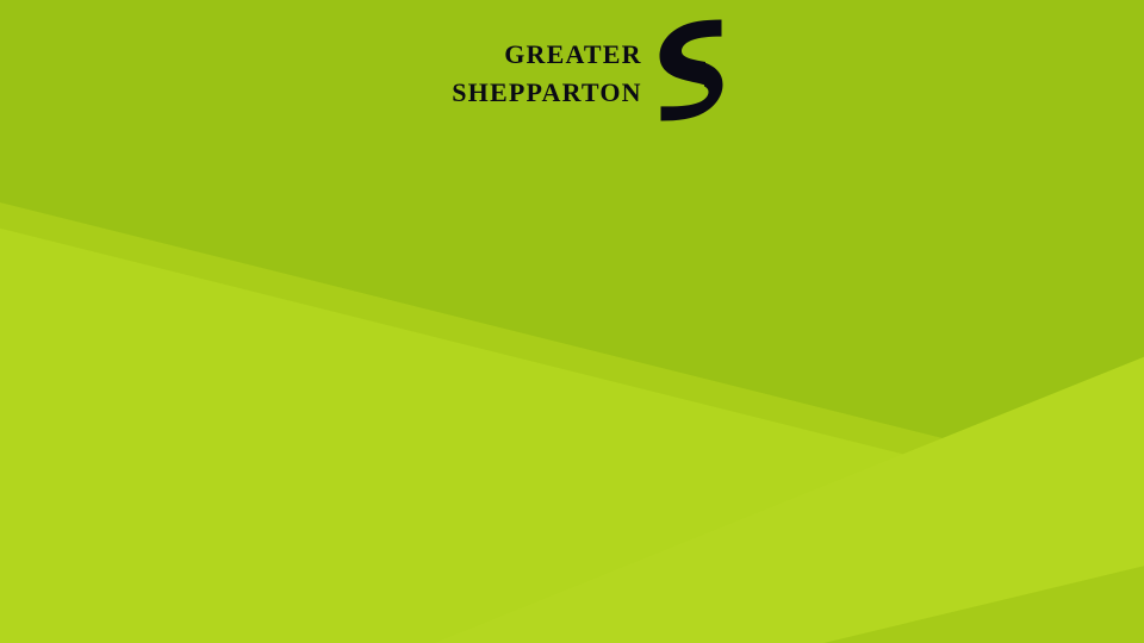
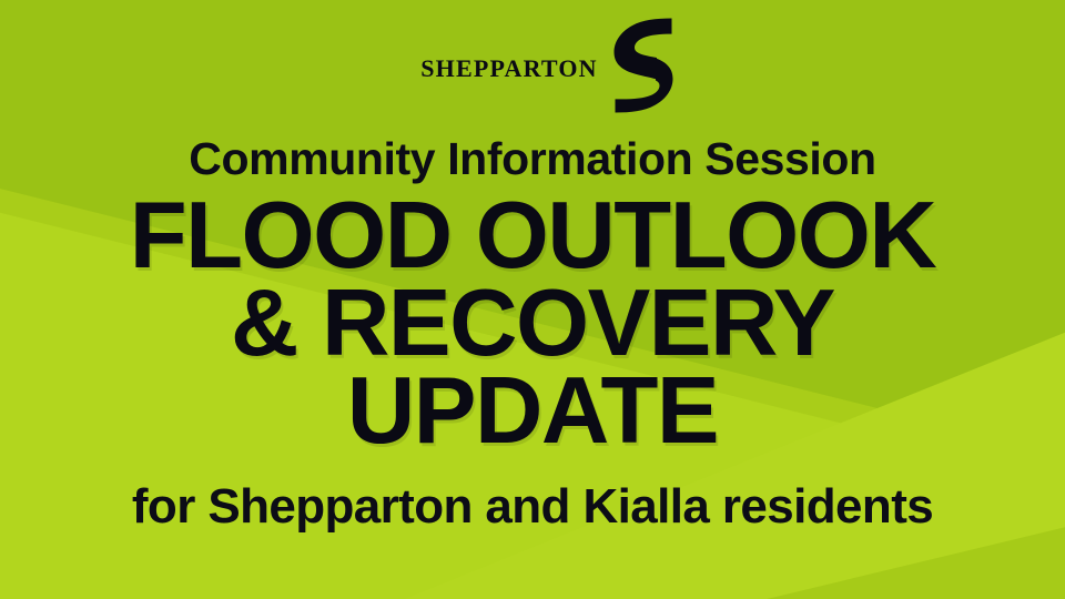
- greater
  shepparton
+ Community Information Session
+ FLOOD OUTLOOK
+ & RECOVERY
+ UPDATE
+ for Shepparton and Kialla residents
